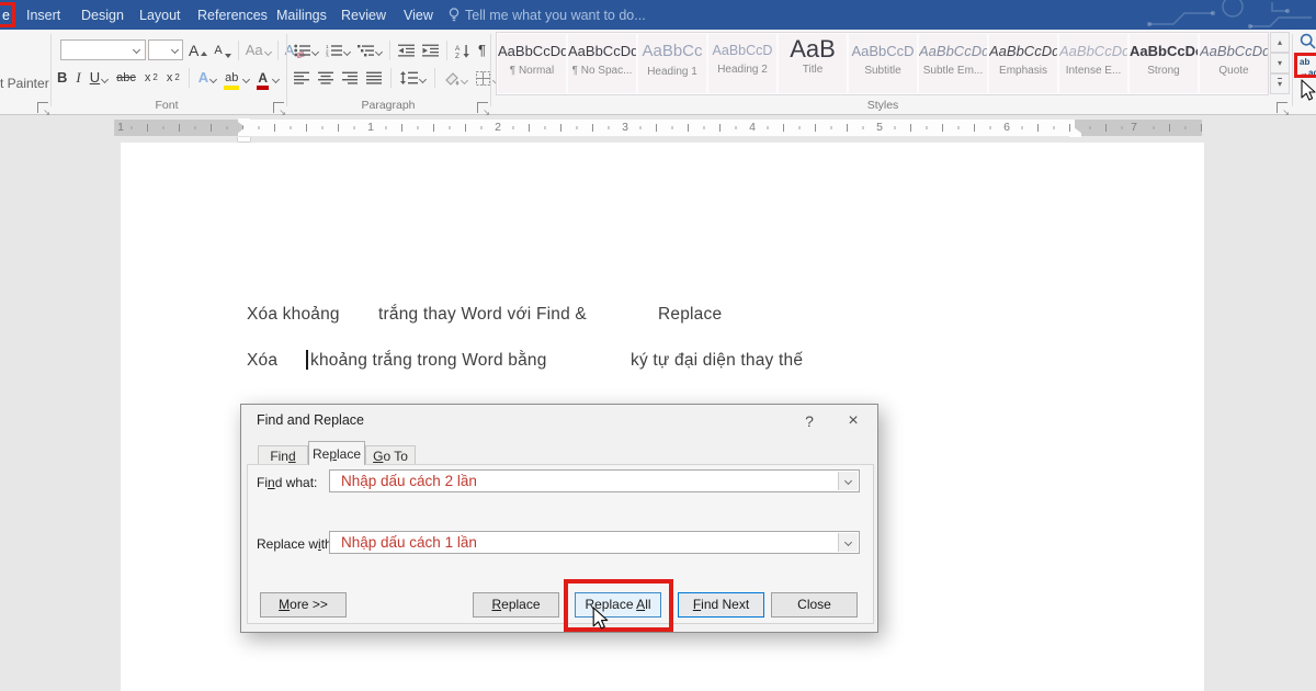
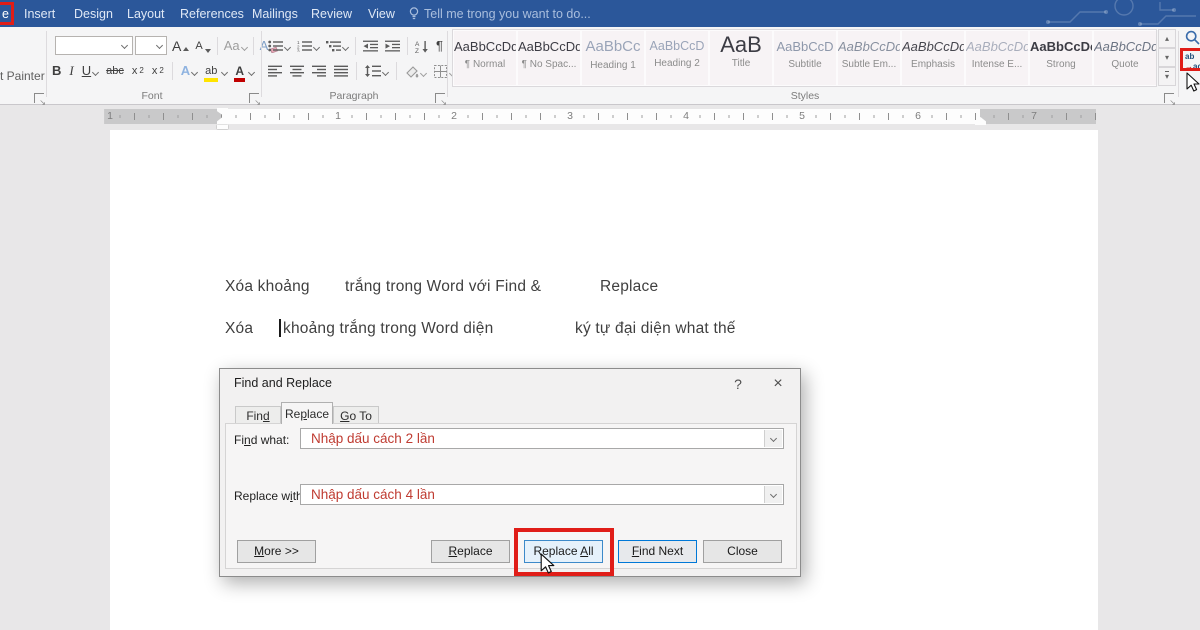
  e
  Insert
  Design
  Layout
  References
  Mailings
  Review
  View
- Tell me what you want to do...
+ Tell me trong you want to do...
  t Painter
  A
  A
  Aa
  A
  B
  I
  U
  abc
  x
  2
  x
  2
  A
  ab
  A
  Font
  ¶
  Paragraph
  AaBbCcDd
  ¶ Normal
  AaBbCcDd
  ¶ No Spac...
  AaBbCc
  Heading 1
  AaBbCcD
  Heading 2
  AaB
  Title
  AaBbCcD
  Subtitle
  AaBbCcDd
  Subtle Em...
  AaBbCcDd
  Emphasis
  AaBbCcDd
  Intense E...
  AaBbCcD
  Strong
  AaBbCcDd
  Quote
  ▴
  ▾
  ▾
  Styles
  ab
  1
  1
  2
  3
  4
  5
  6
  7
  Xóa khoảng
- trắng thay Word với Find &
+ trắng trong Word với Find &
  Replace
  Xóa
- khoảng trắng trong Word bằng
+ khoảng trắng trong Word diện
- ký tự đại diện thay thế
+ ký tự đại diện what thế
  Find and Replace
  ?
  ×
  Find
  Replace
  Go To
  Find what:
  Nhập dấu cách 2 lần
  Replace wit
- Nhập dấu cách 1 lần
+ Nhập dấu cách 4 lần
  More >>
  Replace
  Replace All
  Find Next
  Close
